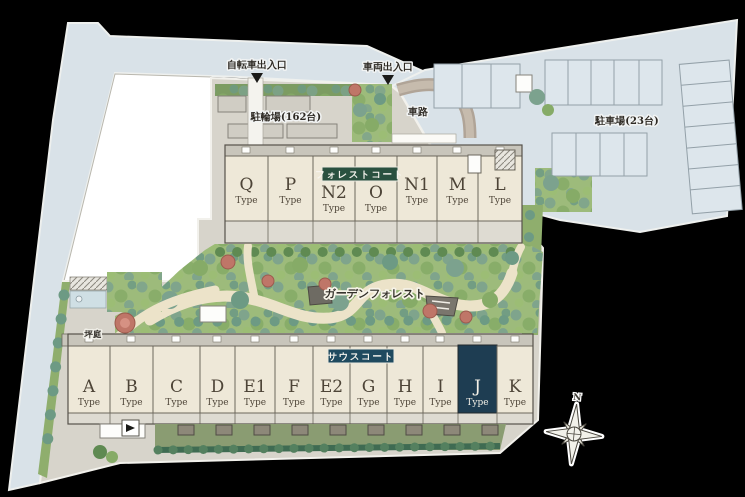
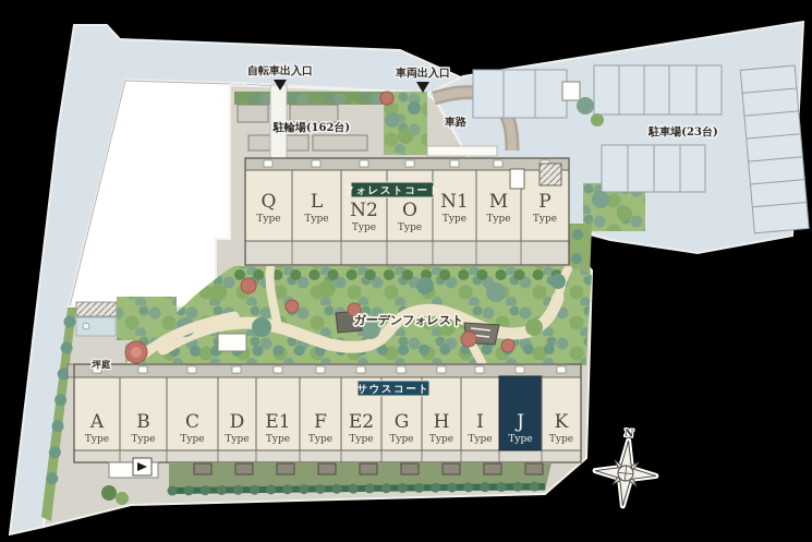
  Q
  Type
- P
+ L
  Type
  N2
  Type
  O
  Type
  N1
  Type
  M
  Type
- L
+ P
  Type
  フォレストコート
  A
  Type
  B
  Type
  C
  Type
  D
  Type
  E1
  Type
  F
  Type
  E2
  Type
  G
  Type
  H
  Type
  I
  Type
  J
  Type
  K
  Type
  サウスコート
  自転車出入口
  車両出入口
  車路
  駐輪場(162台)
  駐車場(23台)
  ガーデンフォレスト
  坪庭
